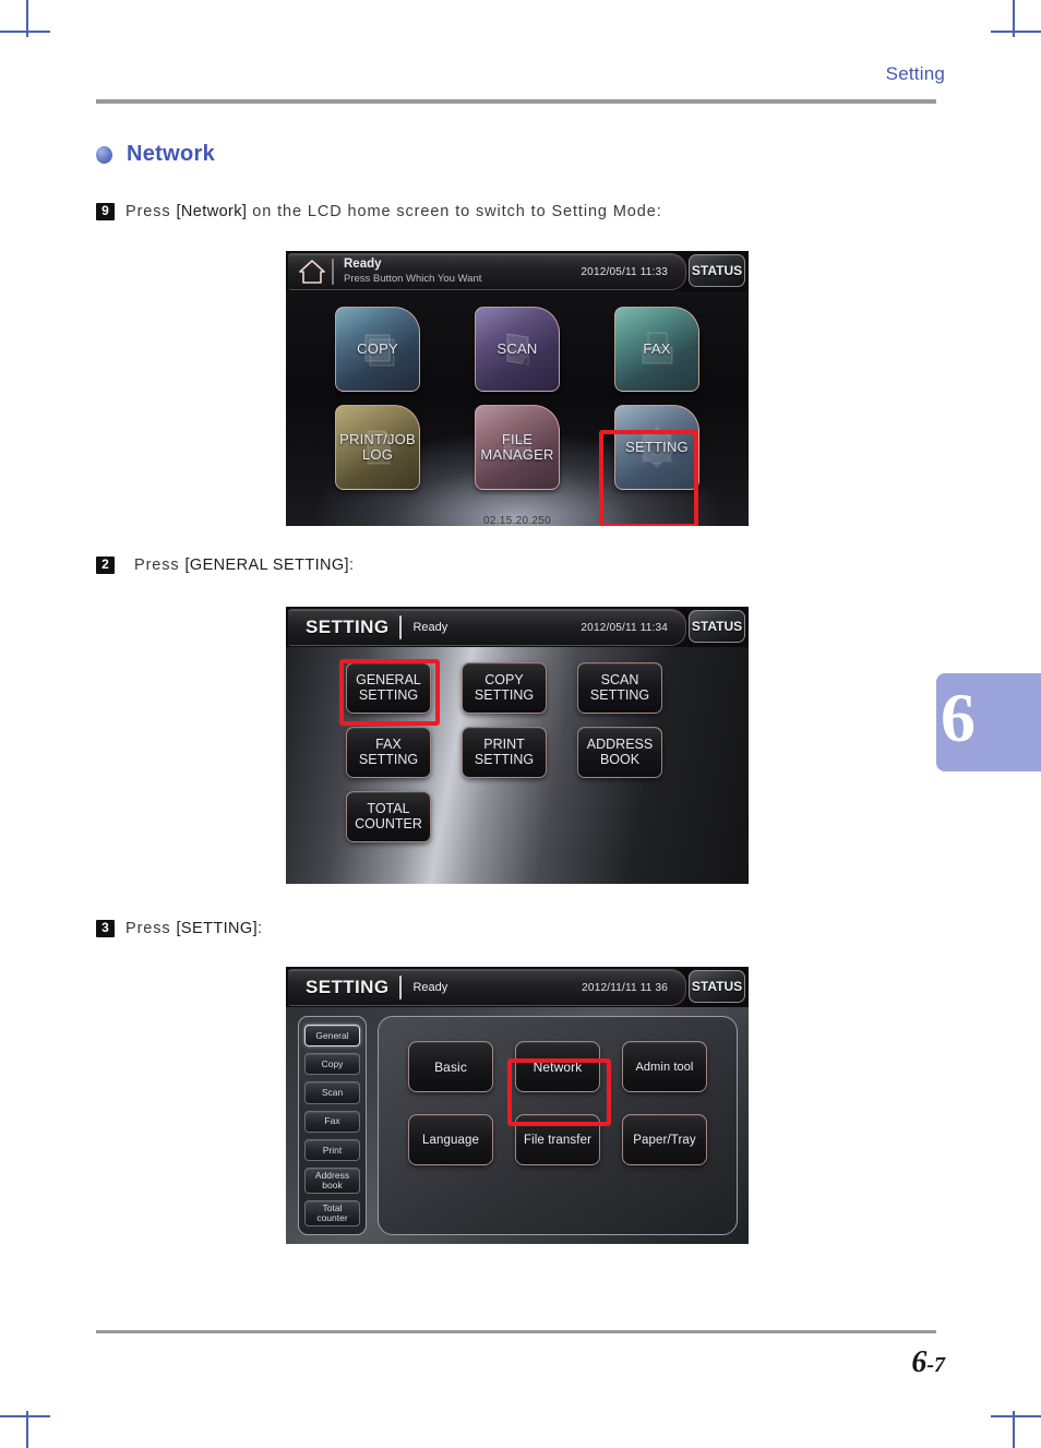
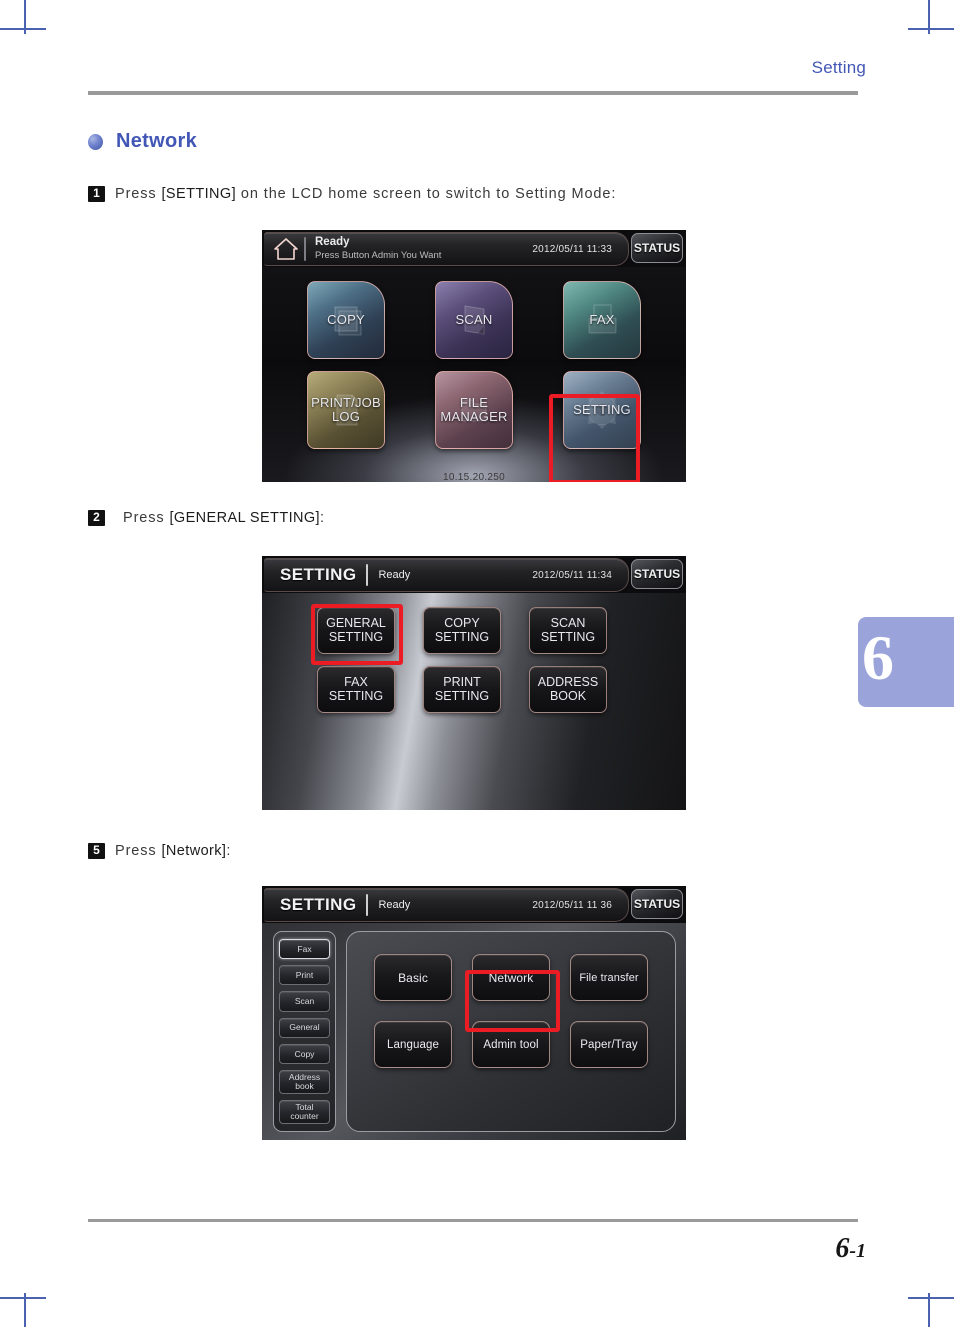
  Setting
  Network
- 9
+ 1
- Press [Network] on the LCD home screen to switch to Setting Mode:
+ Press [SETTING] on the LCD home screen to switch to Setting Mode:
  Ready
- Press Button Which You Want
+ Press Button Admin You Want
  2012/05/11 11:33
  STATUS
  COPY
  SCAN
  FAX
  PRINT/JOB
  LOG
  FILE
  MANAGER
  SETTING
- 02.15.20.250
+ 10.15.20.250
  2
  Press [GENERAL SETTING]:
  SETTING
  Ready
  2012/05/11 11:34
  STATUS
  GENERAL
  SETTING
  COPY
  SETTING
  SCAN
  SETTING
  FAX
  SETTING
  PRINT
  SETTING
  ADDRESS
  BOOK
- TOTAL
- COUNTER
- 3
+ 5
- Press [SETTING]:
+ Press [Network]:
  SETTING
  Ready
- 2012/11/11 11 36
+ 2012/05/11 11 36
  STATUS
- General
+ Fax
- Copy
+ Print
  Scan
- Fax
+ General
- Print
+ Copy
  Address
  book
  Total
  counter
  Basic
  Network
- Admin tool
+ File transfer
  Language
- File transfer
+ Admin tool
  Paper/Tray
  6
- 6-7
+ 6-1
